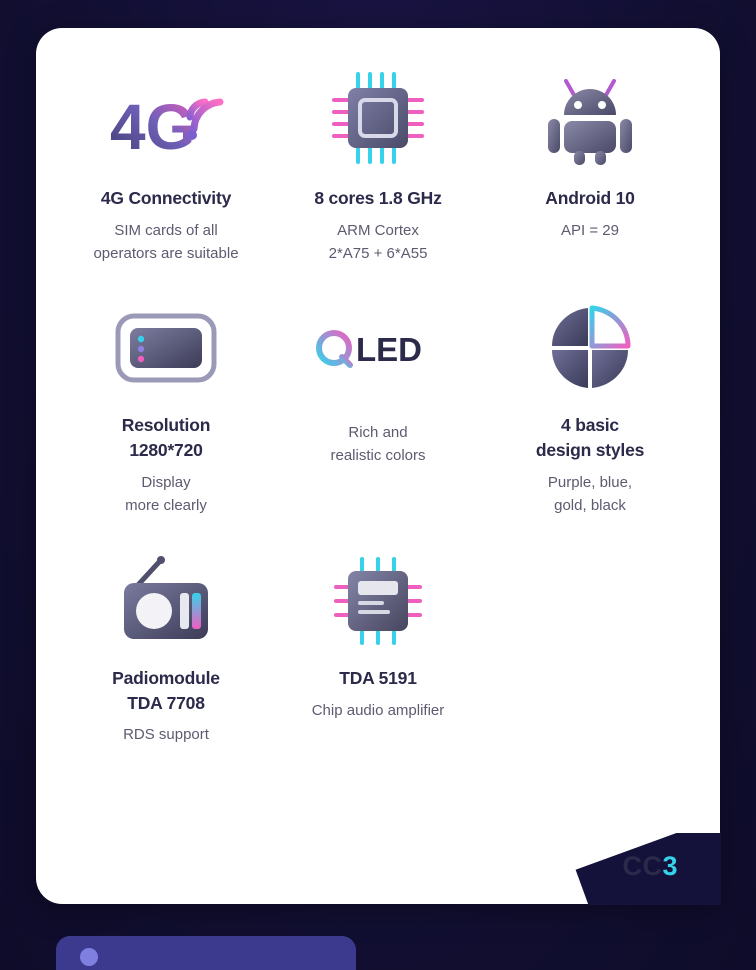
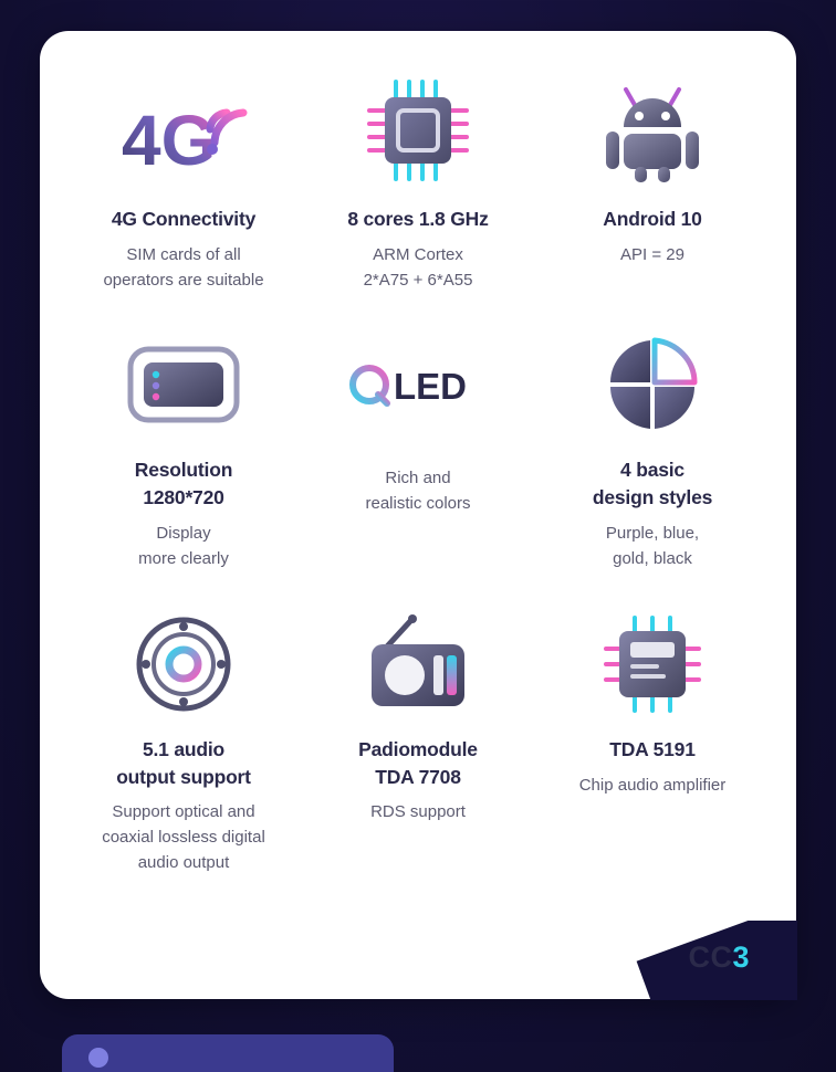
  4G
  4G Connectivity
  SIM cards of all
  operators are suitable
  8 cores 1.8 GHz
  ARM Cortex
  2*A75 + 6*A55
  Android 10
  API = 29
  Resolution
  1280*720
  Display
  more clearly
  LED
  Rich and
  realistic colors
  4 basic
  design styles
  Purple, blue,
  gold, black
+ 5.1 audio
+ output support
+ Support optical and
+ coaxial lossless digital
+ audio output
  Padiomodule
  TDA 7708
  RDS support
  TDA 5191
  Chip audio amplifier
  CC3
